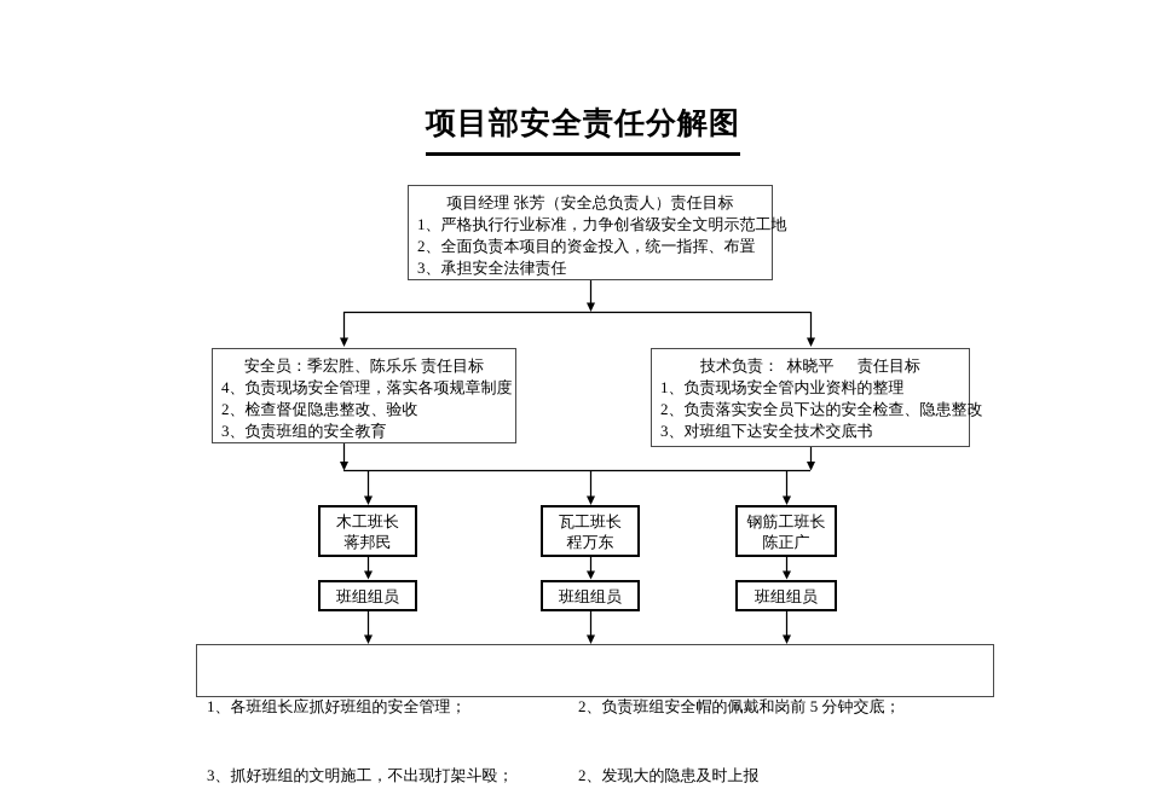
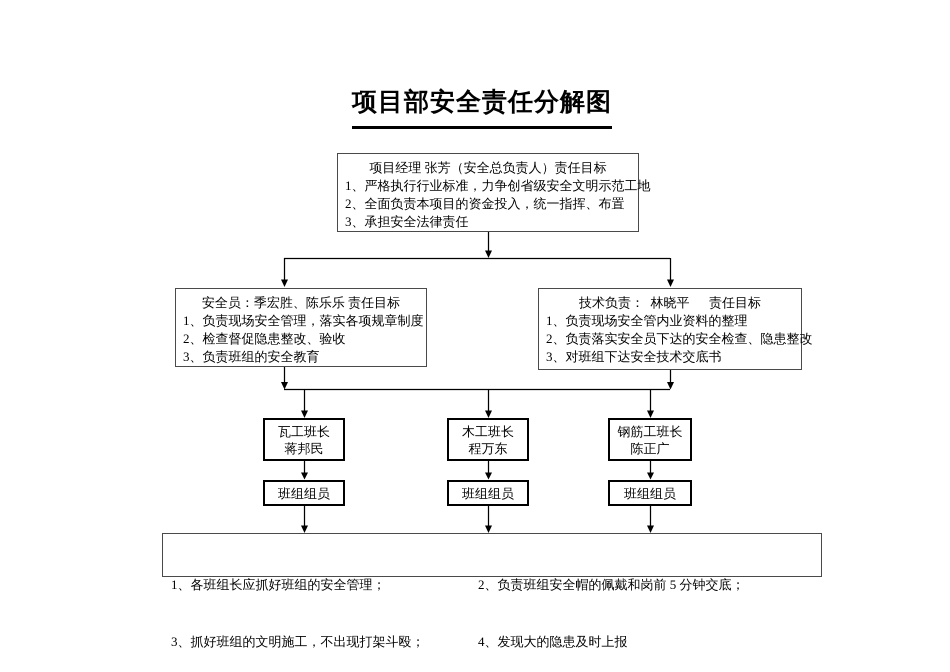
  项目部安全责任分解图
  项目经理 张芳（安全总负责人）责任目标
  1、严格执行行业标准，力争创省级安全文明示范工地
  2、全面负责本项目的资金投入，统一指挥、布置
  3、承担安全法律责任
  安全员：季宏胜、陈乐乐 责任目标
- 4、负责现场安全管理，落实各项规章制度
+ 1、负责现场安全管理，落实各项规章制度
  2、检查督促隐患整改、验收
  3、负责班组的安全教育
  技术负责： 林晓平 责任目标
  1、负责现场安全管内业资料的整理
  2、负责落实安全员下达的安全检查、隐患整改
  3、对班组下达安全技术交底书
- 木工班长
+ 瓦工班长
  蒋邦民
- 瓦工班长
+ 木工班长
  程万东
  钢筋工班长
  陈正广
  班组组员
  班组组员
  班组组员
  1、各班组长应抓好班组的安全管理；
  3、抓好班组的文明施工，不出现打架斗殴；
  2、负责班组安全帽的佩戴和岗前 5 分钟交底；
- 2、发现大的隐患及时上报
+ 4、发现大的隐患及时上报
